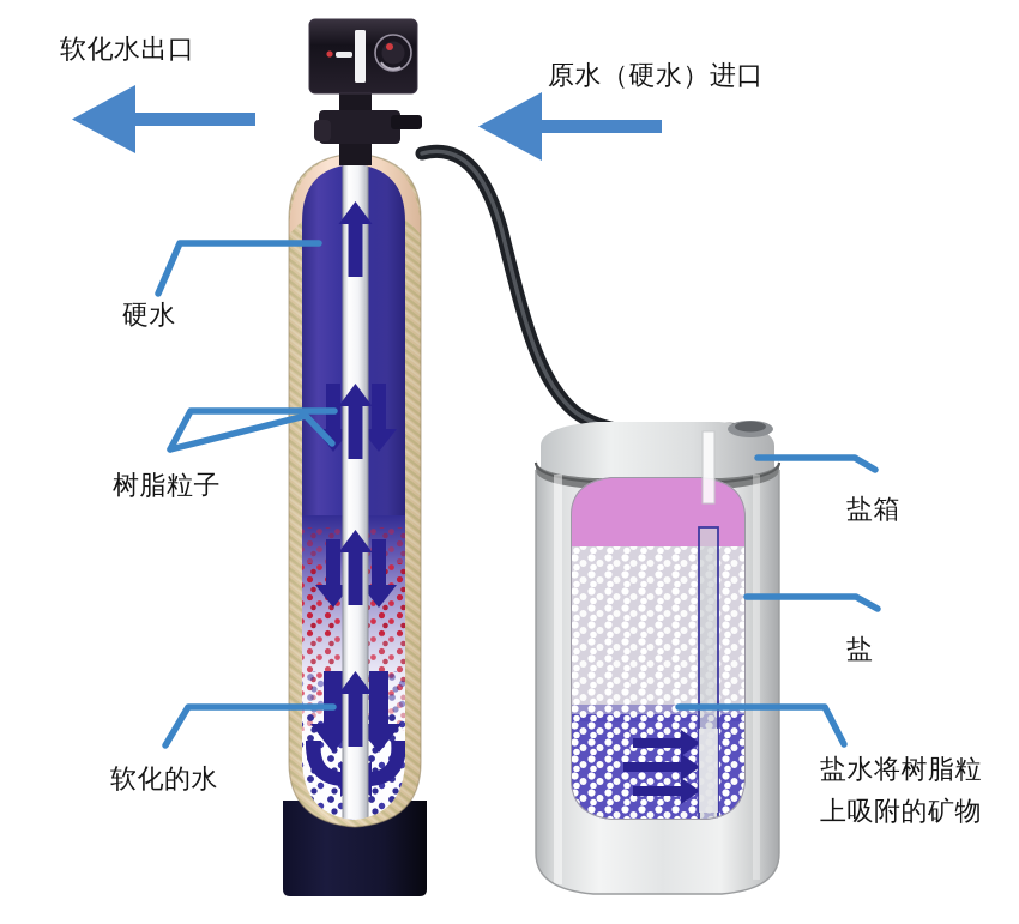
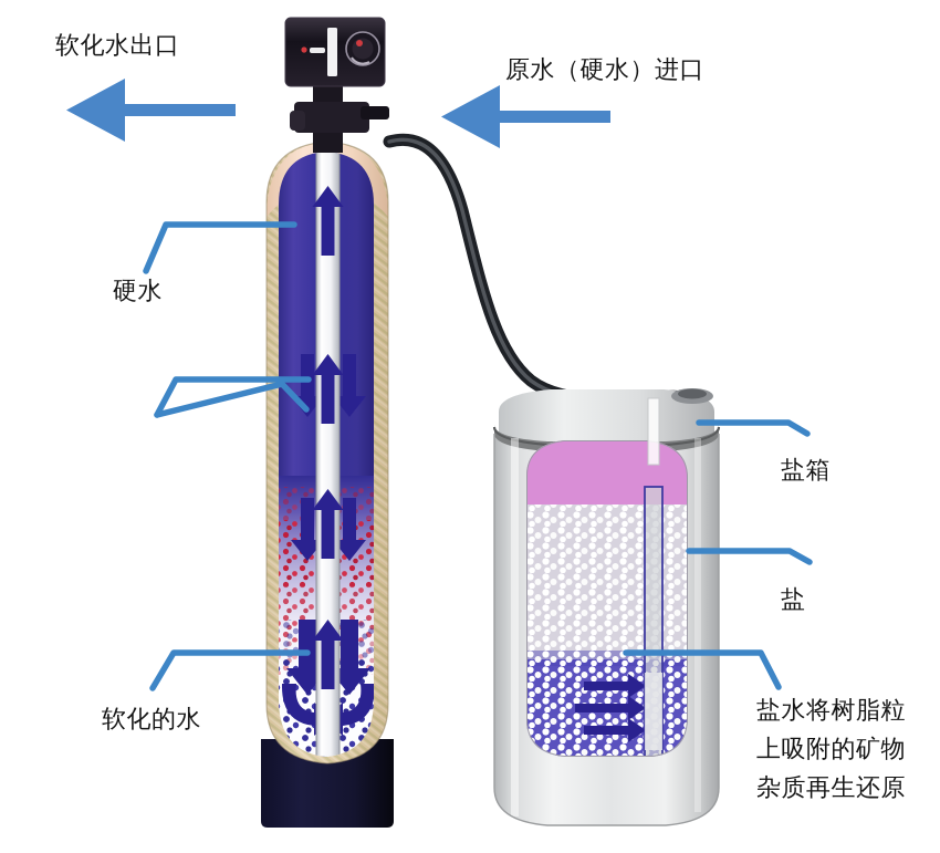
  软化水出口
  原水（硬水）进口
  硬水
- 树脂粒子
  软化的水
  盐箱
  盐
  盐水将树脂粒
  上吸附的矿物
+ 杂质再生还原
